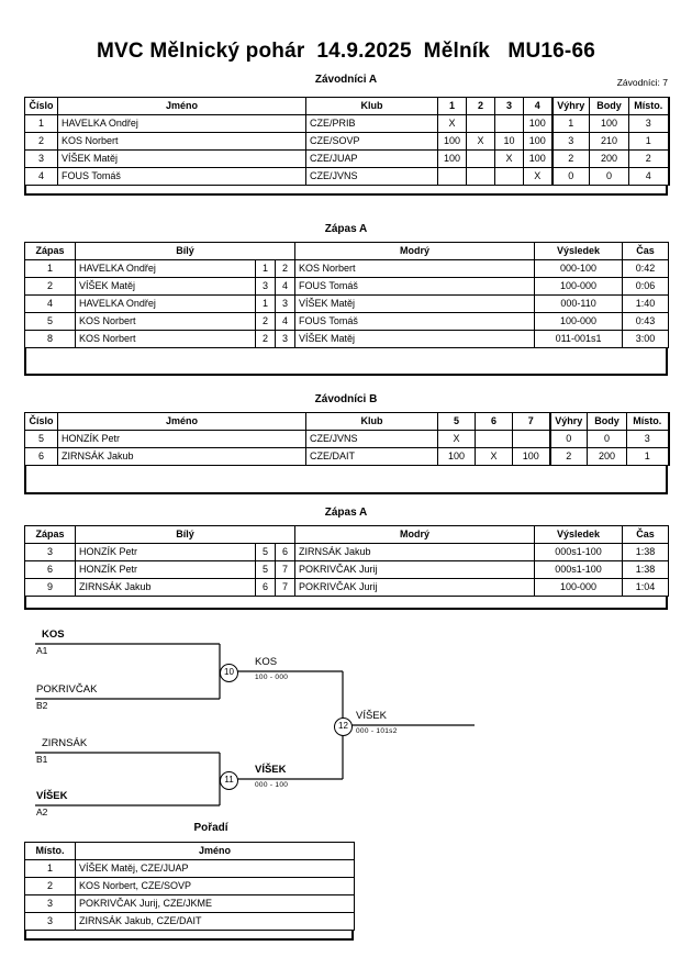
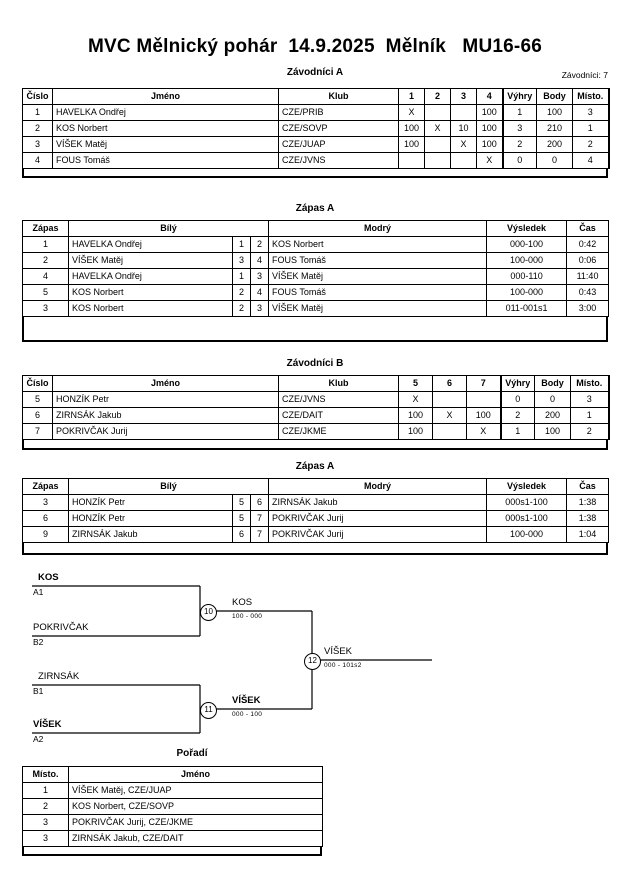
  MVC Mělnický pohár 14.9.2025 Mělník MU16-66
  Závodníci A
  Závodníci: 7
  Číslo	Jméno	Klub	1	2	3	4	Výhry	Body	Místo.
  1	HAVELKA Ondřej	CZE/PRIB	X			100	1	100	3
  2	KOS Norbert	CZE/SOVP	100	X	10	100	3	210	1
  3	VÍŠEK Matěj	CZE/JUAP	100		X	100	2	200	2
  4	FOUS Tomáš	CZE/JVNS				X	0	0	4
  Zápas A
  Zápas	Bílý	Modrý	Výsledek	Čas
  1	HAVELKA Ondřej	1	2	KOS Norbert	000-100	0:42
  2	VÍŠEK Matěj	3	4	FOUS Tomáš	100-000	0:06
- 4	HAVELKA Ondřej	1	3	VÍŠEK Matěj	000-110	1:40
+ 4	HAVELKA Ondřej	1	3	VÍŠEK Matěj	000-110	11:40
  5	KOS Norbert	2	4	FOUS Tomáš	100-000	0:43
- 8	KOS Norbert	2	3	VÍŠEK Matěj	011-001s1	3:00
+ 3	KOS Norbert	2	3	VÍŠEK Matěj	011-001s1	3:00
  Závodníci B
  Číslo	Jméno	Klub	5	6	7	Výhry	Body	Místo.
  5	HONZÍK Petr	CZE/JVNS	X			0	0	3
  6	ZIRNSÁK Jakub	CZE/DAIT	100	X	100	2	200	1
+ 7	POKRIVČAK Jurij	CZE/JKME	100		X	1	100	2
  Zápas A
  Zápas	Bílý	Modrý	Výsledek	Čas
  3	HONZÍK Petr	5	6	ZIRNSÁK Jakub	000s1-100	1:38
  6	HONZÍK Petr	5	7	POKRIVČAK Jurij	000s1-100	1:38
  9	ZIRNSÁK Jakub	6	7	POKRIVČAK Jurij	100-000	1:04
  KOS
  A1
  POKRIVČAK
  B2
  ZIRNSÁK
  B1
  VÍŠEK
  A2
  10
  11
  12
  KOS
  VÍŠEK
  VÍŠEK
  Pořadí
  Místo.	Jméno
  1	VÍŠEK Matěj, CZE/JUAP
  2	KOS Norbert, CZE/SOVP
  3	POKRIVČAK Jurij, CZE/JKME
  3	ZIRNSÁK Jakub, CZE/DAIT
